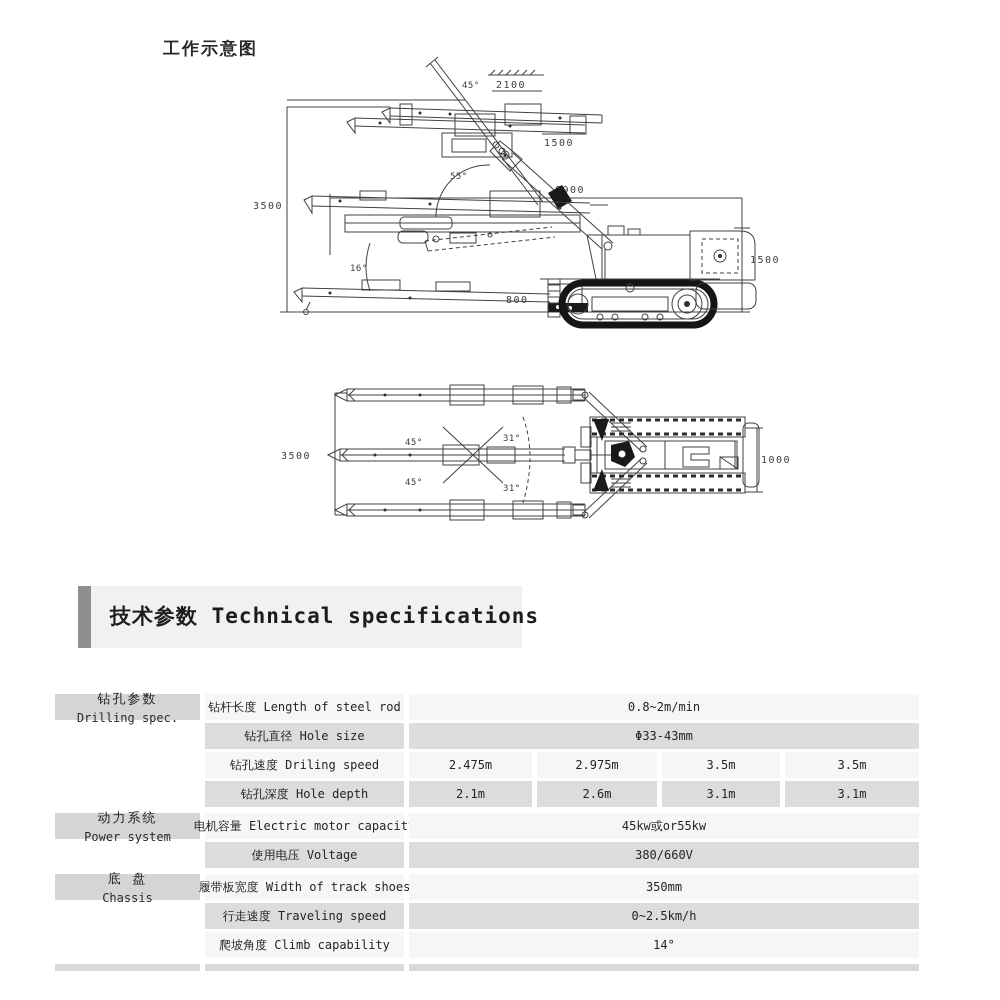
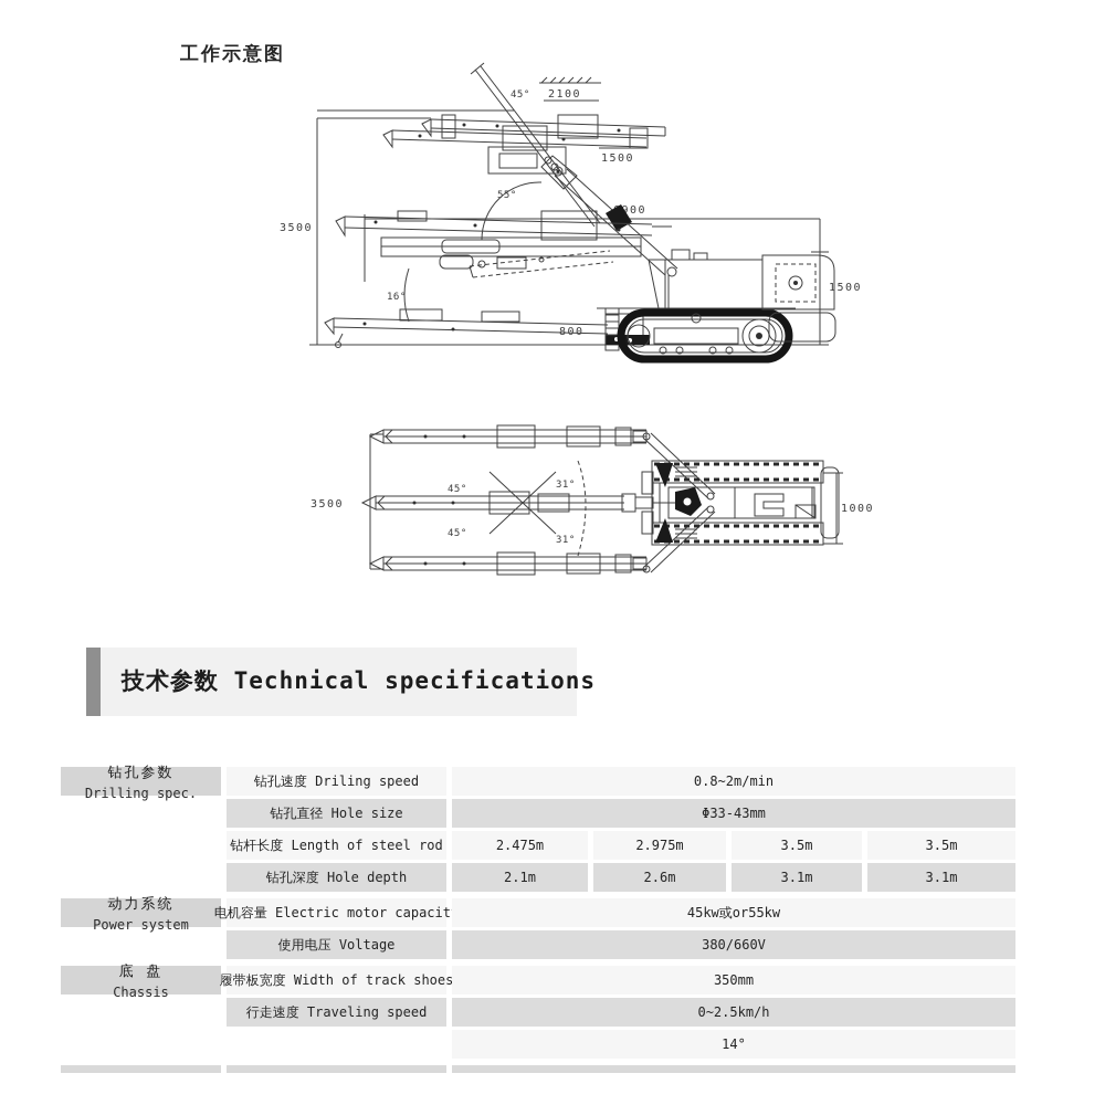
  工作示意图
  3500
  900
  1500
  2100
  1500
  800
  16°
  55°
  45°
  3500
  45°
  45°
  31°
  31°
  1000
  技术参数 Technical specifications
  钻孔参数
  Drilling spec.
- 钻杆长度 Length of steel rod
+ 钻孔速度 Driling speed
  0.8~2m/min
  钻孔直径 Hole size
  Φ33-43mm
- 钻孔速度 Driling speed
+ 钻杆长度 Length of steel rod
  2.475m
  2.975m
  3.5m
  3.5m
  钻孔深度 Hole depth
  2.1m
  2.6m
  3.1m
  3.1m
  动力系统
  Power system
  电机容量 Electric motor capacit
  45kw或or55kw
  使用电压 Voltage
  380/660V
  底 盘
  Chassis
  履带板宽度 Width of track shoes
  350mm
  行走速度 Traveling speed
  0~2.5km/h
- 爬坡角度 Climb capability
  14°
